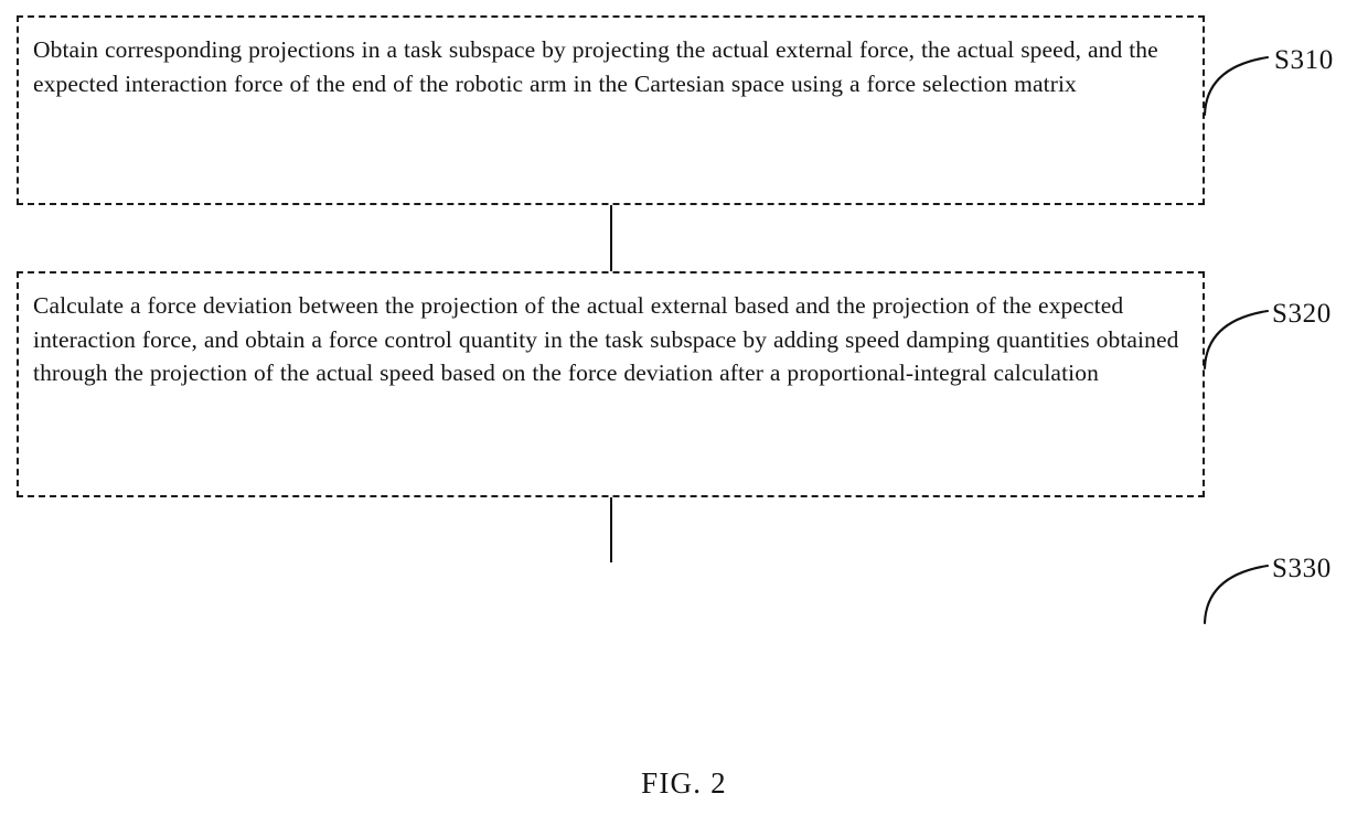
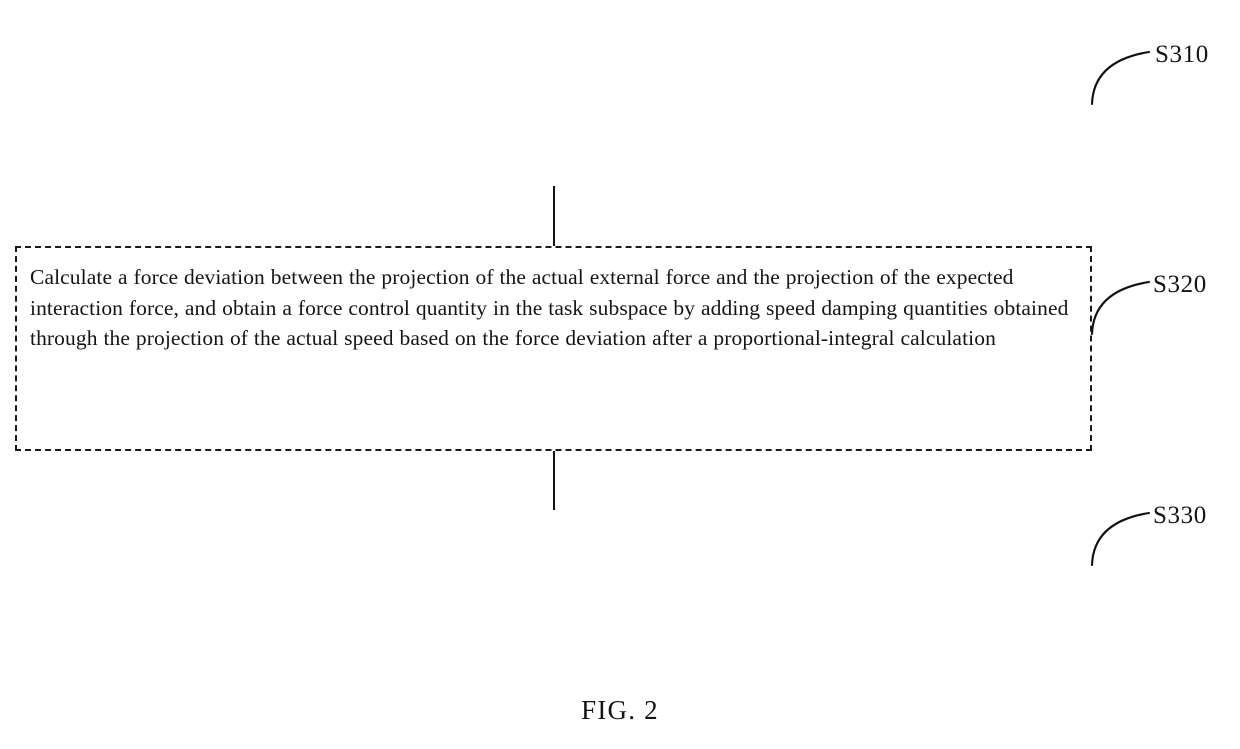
- Obtain corresponding projections in a task subspace by projecting the actual external force, the actual speed, and the expected interaction force of the end of the robotic arm in the Cartesian space using a force selection matrix
- Calculate a force deviation between the projection of the actual external based and the projection of the expected interaction force, and obtain a force control quantity in the task subspace by adding speed damping quantities obtained through the projection of the actual speed based on the force deviation after a proportional-integral calculation
+ Calculate a force deviation between the projection of the actual external force and the projection of the expected interaction force, and obtain a force control quantity in the task subspace by adding speed damping quantities obtained through the projection of the actual speed based on the force deviation after a proportional-integral calculation
  S310
  S320
  S330
  FIG. 2
